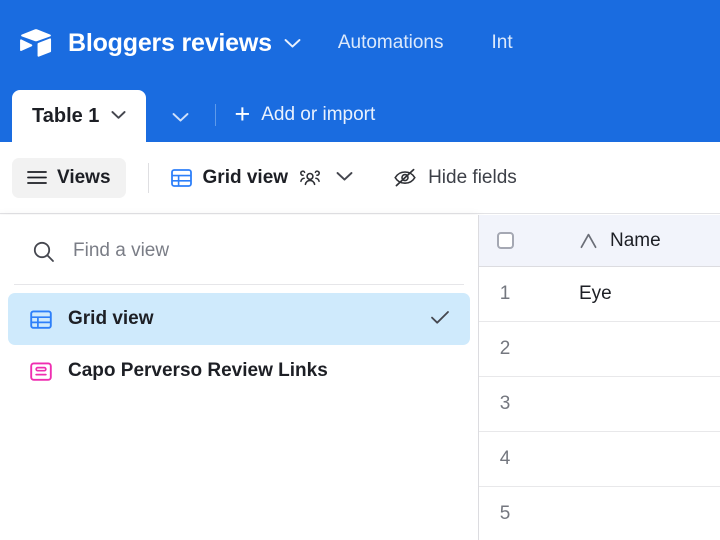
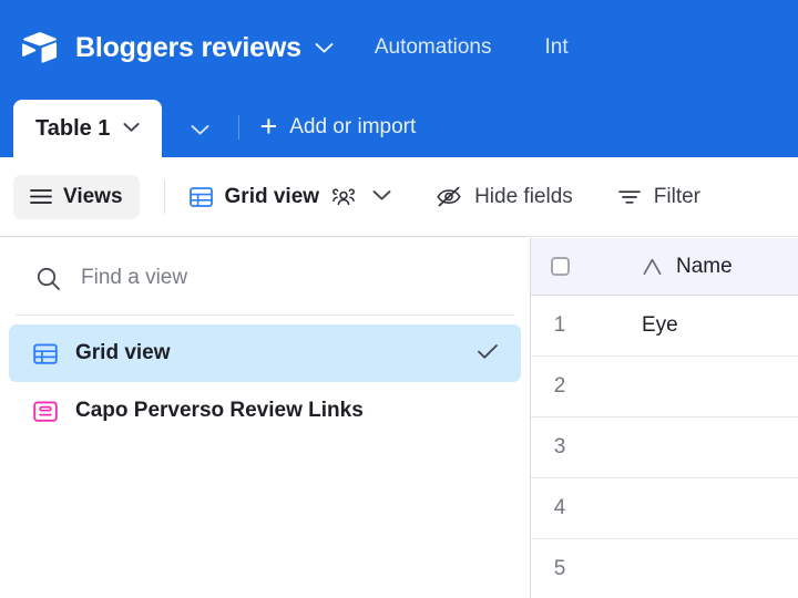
  Bloggers reviews
  Automations
  Int
  Table 1
  +
  Add or import
  Views
  Grid view
  Hide fields
+ Filter
  Find a view
  Grid view
  Capo Perverso Review Links
  Name
  1
  Eye
  2
  3
  4
  5
